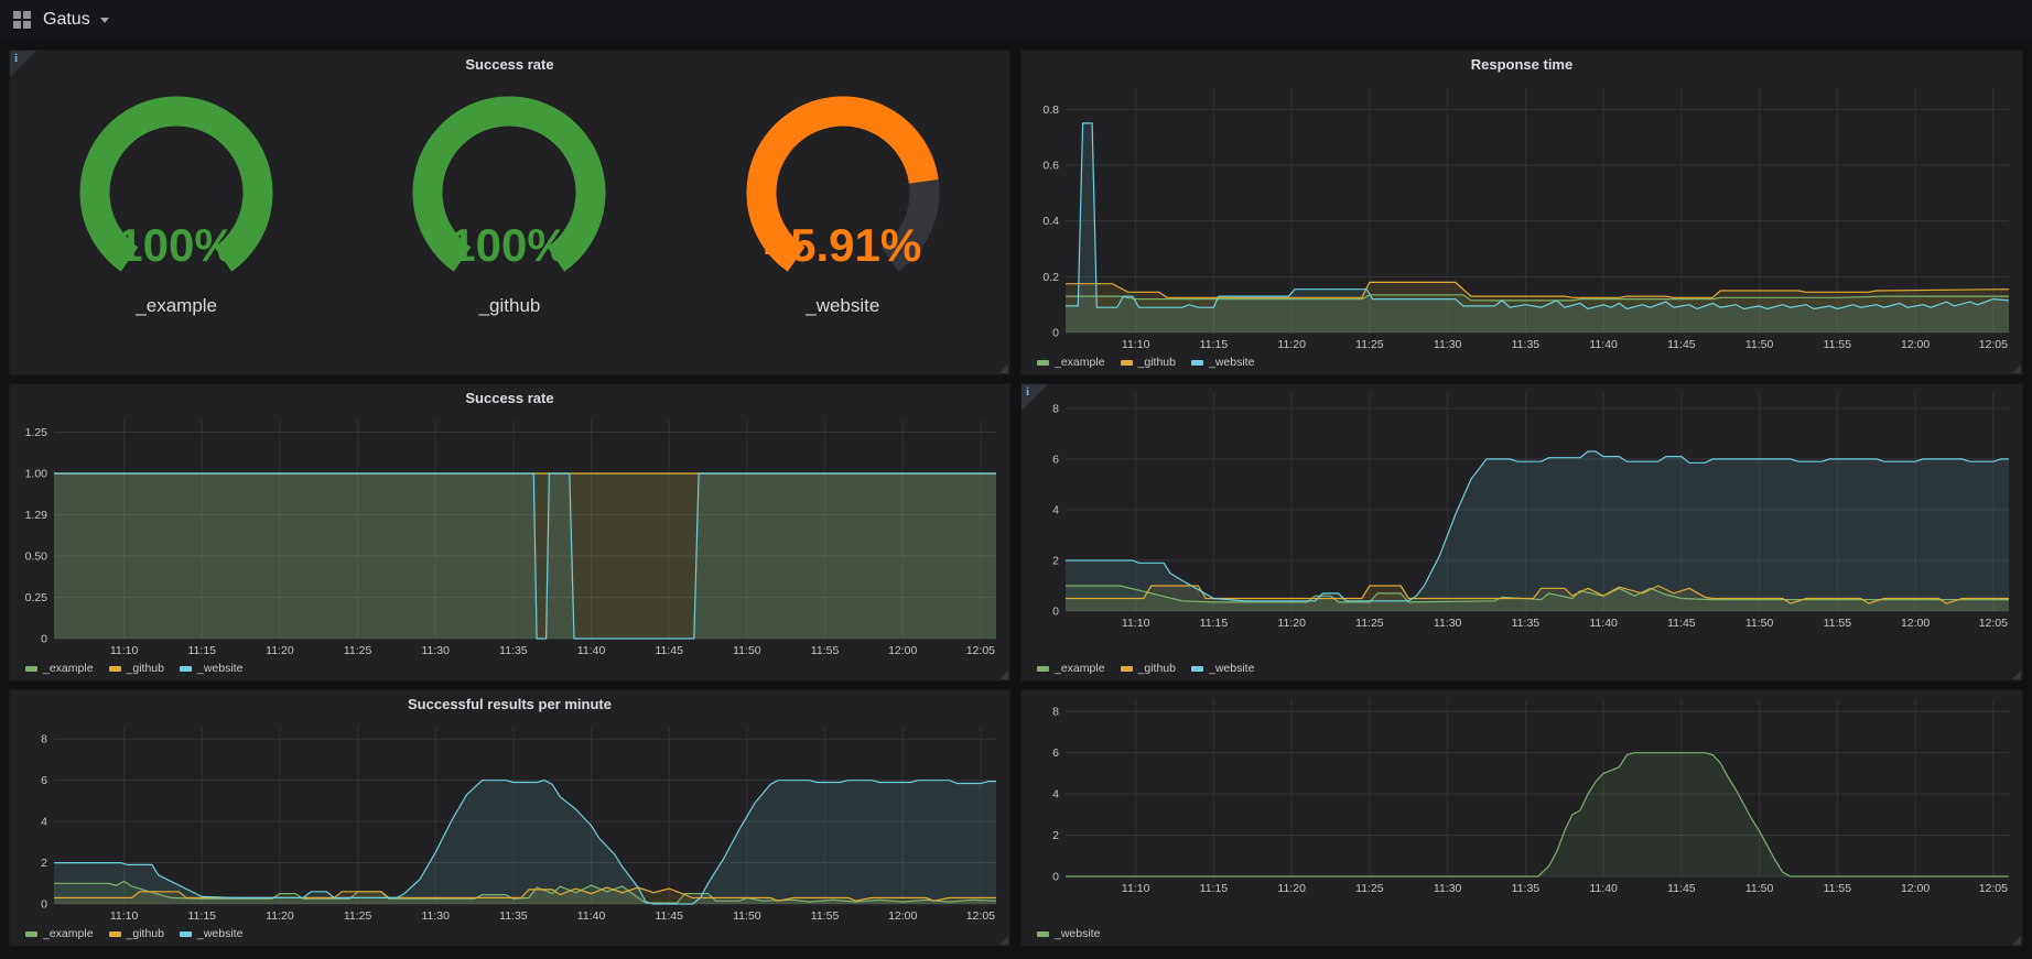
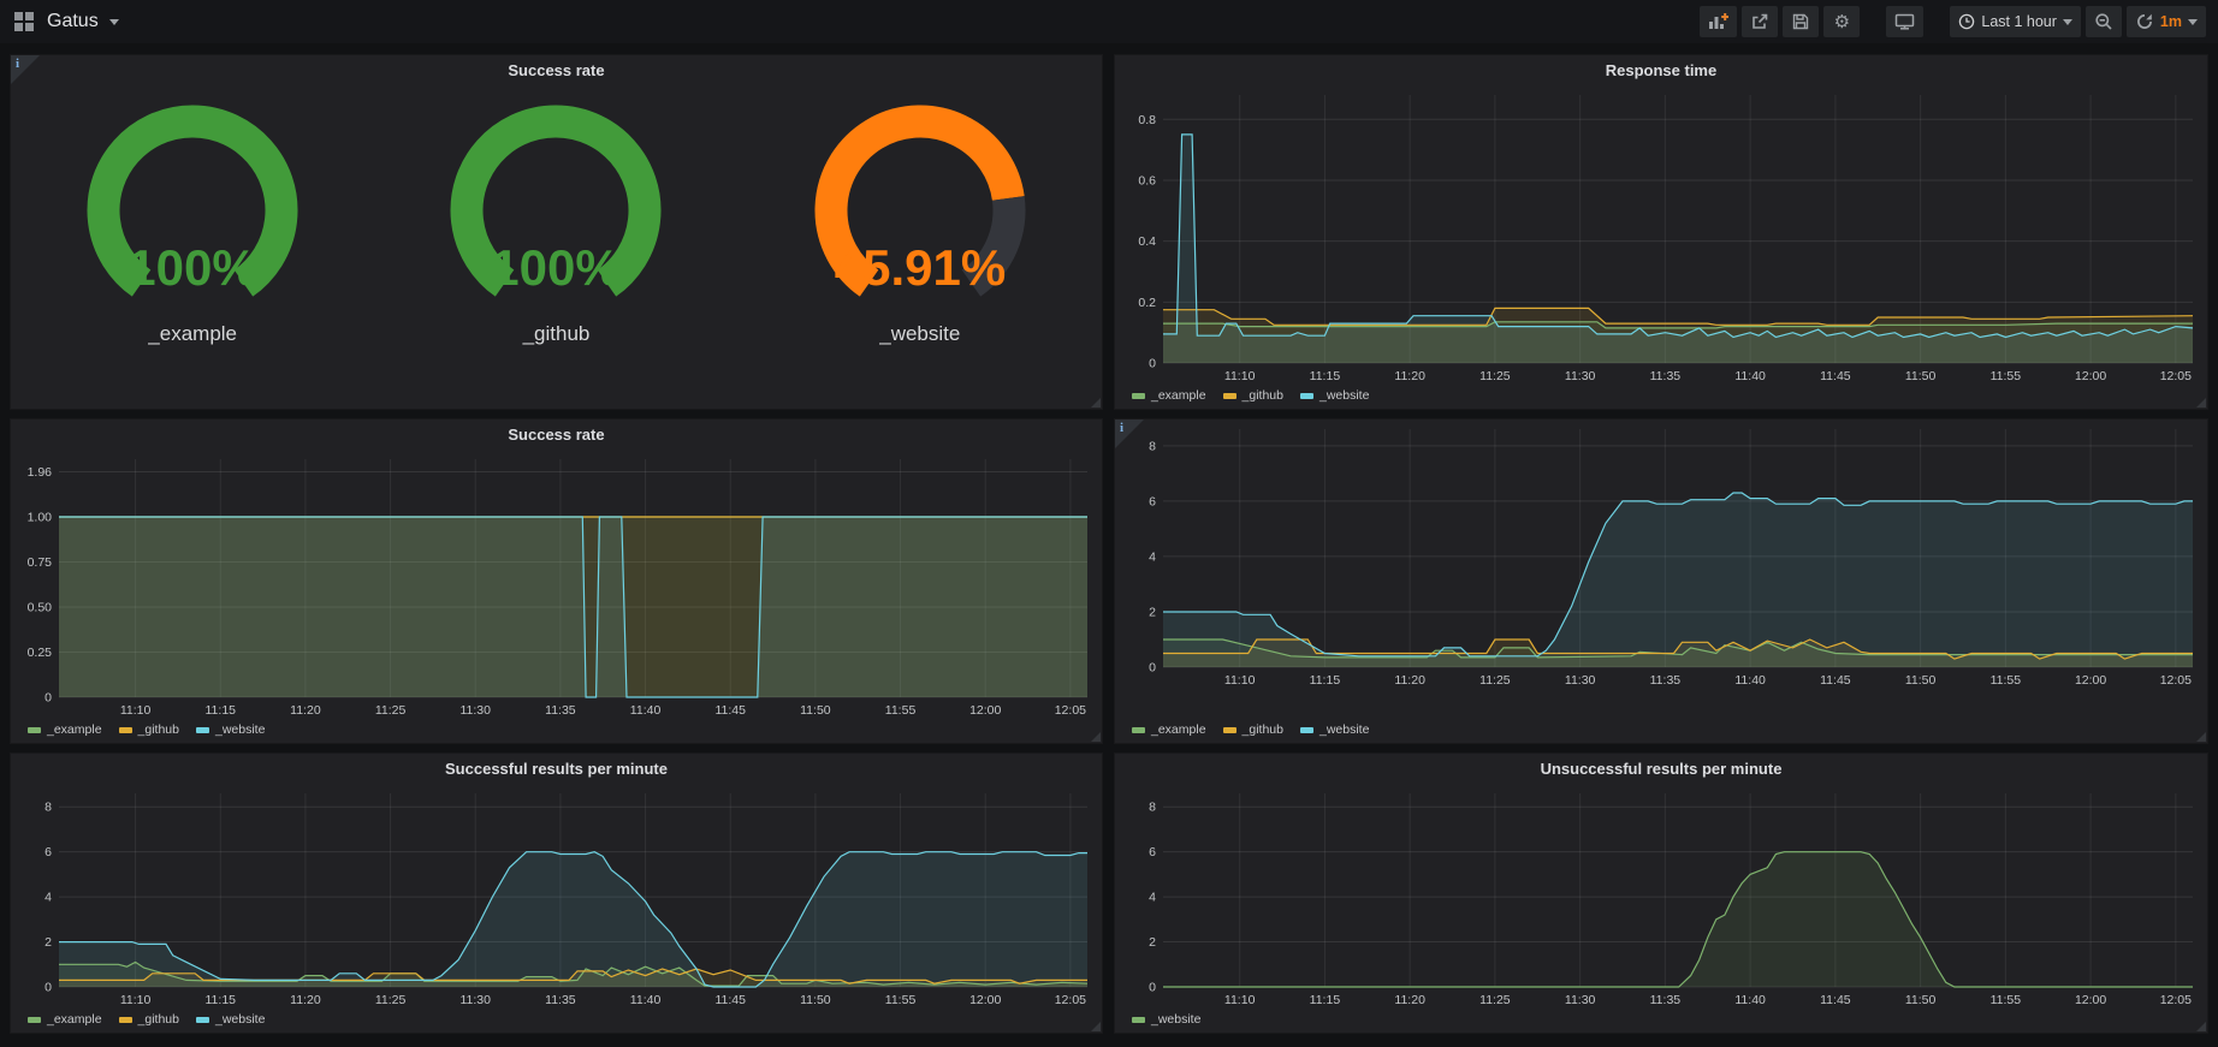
  Gatus
+ ⚙
+ Last 1 hour
+ 1m
  i
  Success rate
  100%
  _example
  100%
  _github
  45.91%
  _website
  Response time
  0
  0.2
  0.4
  0.6
  0.8
  11:10
  11:15
  11:20
  11:25
  11:30
  11:35
  11:40
  11:45
  11:50
  11:55
  12:00
  12:05
  _example
  _github
  _website
  Success rate
  0
  0.25
  0.50
- 1.29
+ 0.75
  1.00
- 1.25
+ 1.96
  11:10
  11:15
  11:20
  11:25
  11:30
  11:35
  11:40
  11:45
  11:50
  11:55
  12:00
  12:05
  _example
  _github
  _website
  i
  0
  2
  4
  6
  8
  11:10
  11:15
  11:20
  11:25
  11:30
  11:35
  11:40
  11:45
  11:50
  11:55
  12:00
  12:05
  _example
  _github
  _website
  Successful results per minute
  0
  2
  4
  6
  8
  11:10
  11:15
  11:20
  11:25
  11:30
  11:35
  11:40
  11:45
  11:50
  11:55
  12:00
  12:05
  _example
  _github
  _website
+ Unsuccessful results per minute
  0
  2
  4
  6
  8
  11:10
  11:15
  11:20
  11:25
  11:30
  11:35
  11:40
  11:45
  11:50
  11:55
  12:00
  12:05
  _website
